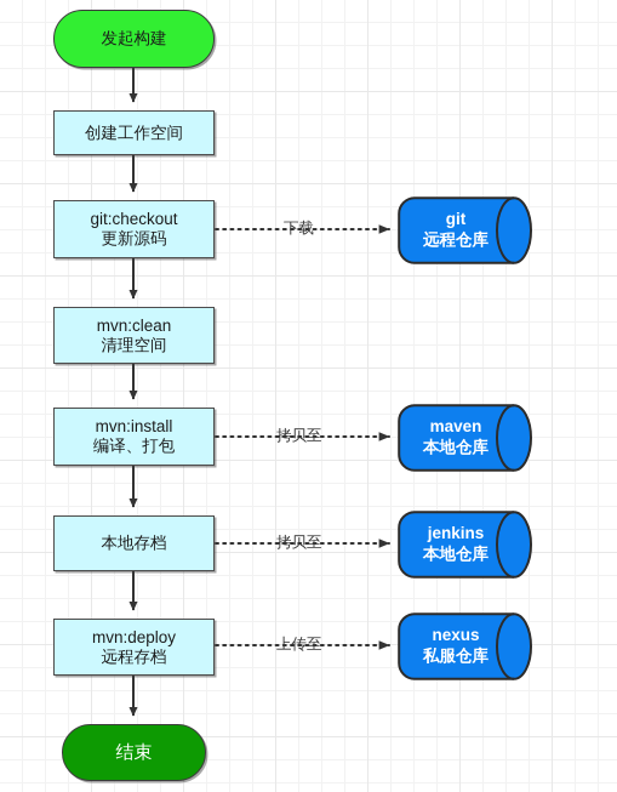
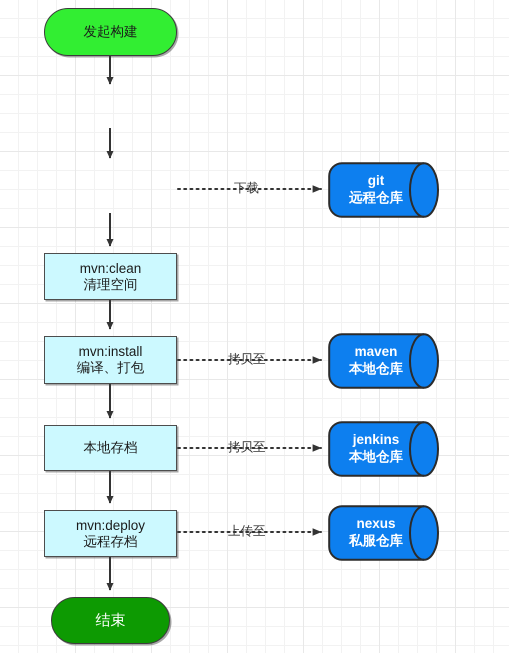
  发起构建
- 创建工作空间
- git:checkout
- 更新源码
  mvn:clean
  清理空间
  mvn:install
  编译、打包
  本地存档
  mvn:deploy
  远程存档
  结束
  git
  远程仓库
  maven
  本地仓库
  jenkins
  本地仓库
  nexus
  私服仓库
  下载
  拷贝至
  拷贝至
  上传至
